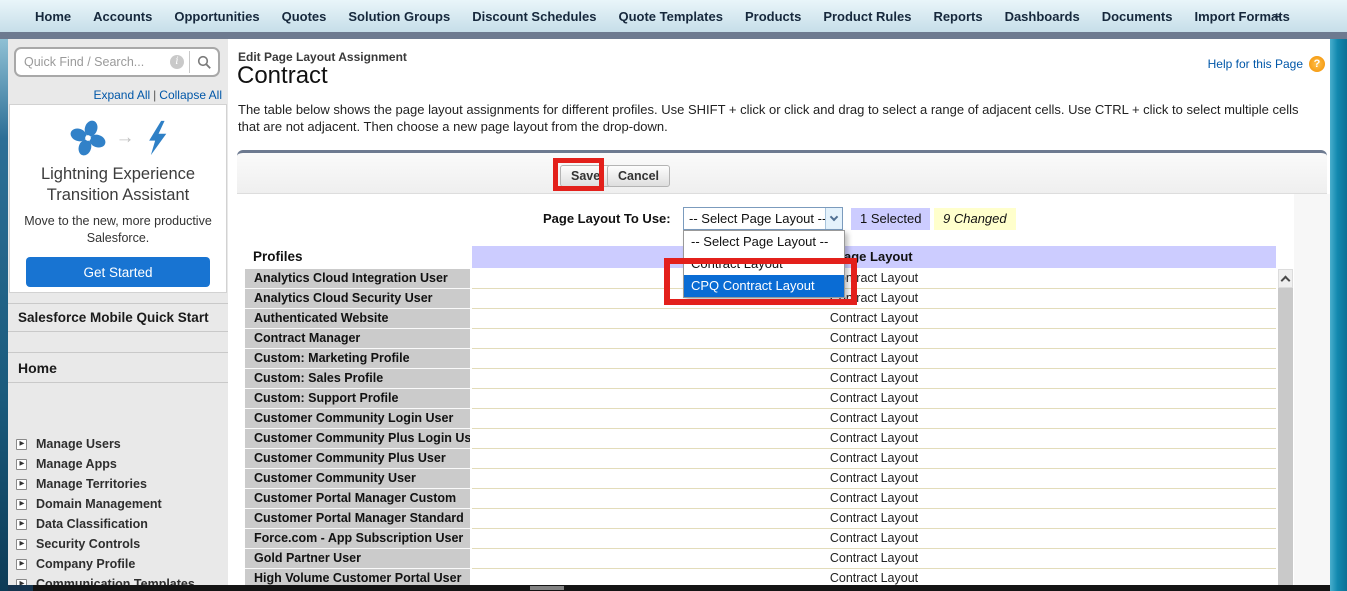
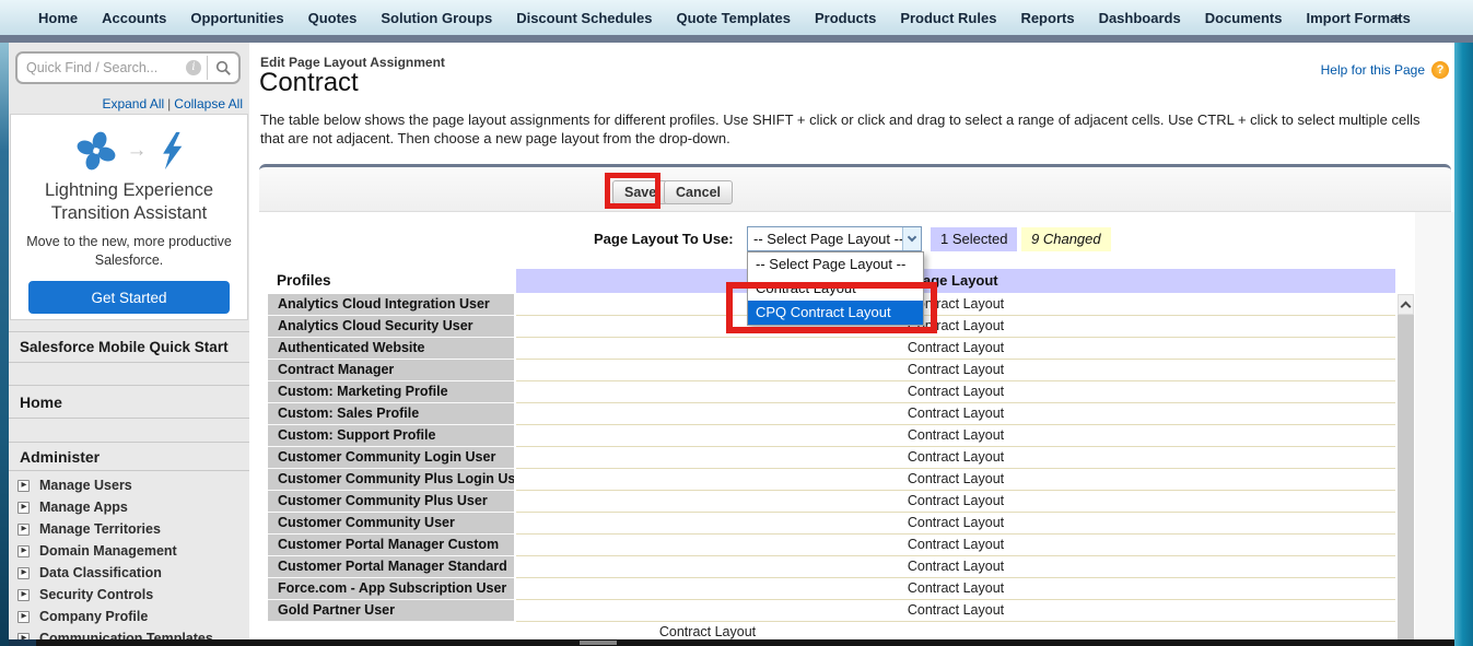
  Home
  Accounts
  Opportunities
  Quotes
  Solution Groups
  Discount Schedules
  Quote Templates
  Products
  Product Rules
  Reports
  Dashboards
  Documents
  Import Formats
  +
  Quick Find / Search...
  i
  Expand All | Collapse All
  →
  Lightning Experience Transition Assistant
  Move to the new, more productive Salesforce.
  Get Started
  Salesforce Mobile Quick Start
  Home
+ Administer
  Manage Users
  Manage Apps
  Manage Territories
  Domain Management
  Data Classification
  Security Controls
  Company Profile
  Communication Templates
  Edit Page Layout Assignment
  Contract
  Help for this Page
  ?
  The table below shows the page layout assignments for different profiles. Use SHIFT + click or click and drag to select a range of adjacent cells. Use CTRL + click to select multiple cells that are not adjacent. Then choose a new page layout from the drop-down.
  Save
  Cancel
  Page Layout To Use:
  -- Select Page Layout -
  1 Selected
  9 Changed
  -- Select Page Layout --
  Contract Layout
  CPQ Contract Layout
  Profiles
  age Layout
  Analytics Cloud Integration User
  ntract Layout
  Analytics Cloud Security User
  Contract Layout
  Authenticated Website
  Contract Layout
  Contract Manager
  Contract Layout
  Custom: Marketing Profile
  Contract Layout
  Custom: Sales Profile
  Contract Layout
  Custom: Support Profile
  Contract Layout
  Customer Community Login User
  Contract Layout
  Customer Community Plus Login Us
  Contract Layout
  Customer Community Plus User
  Contract Layout
  Customer Community User
  Contract Layout
  Customer Portal Manager Custom
  Contract Layout
  Customer Portal Manager Standard
  Contract Layout
  Force.com - App Subscription User
  Contract Layout
  Gold Partner User
  Contract Layout
- High Volume Customer Portal User
  Contract Layout
